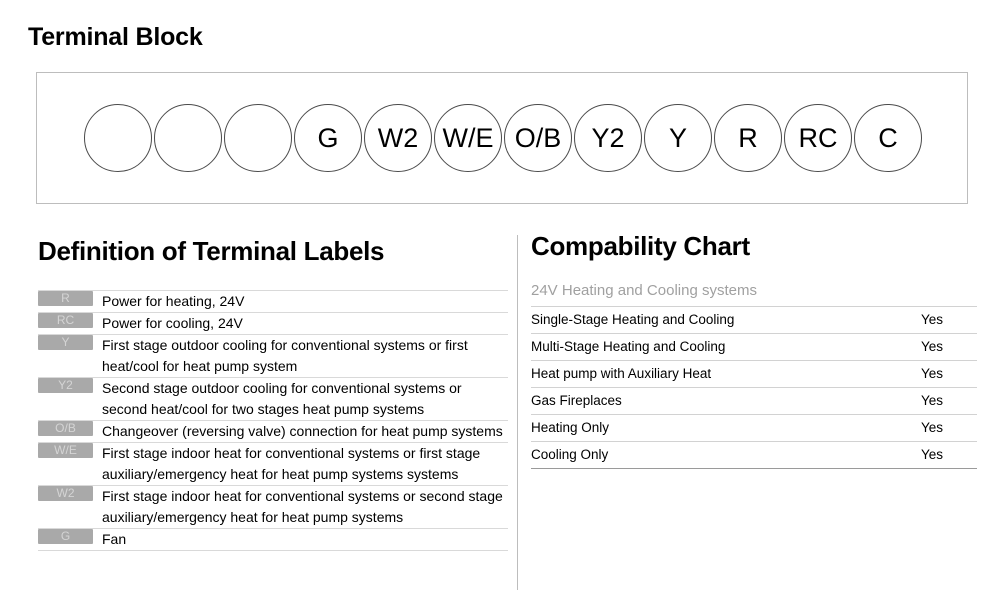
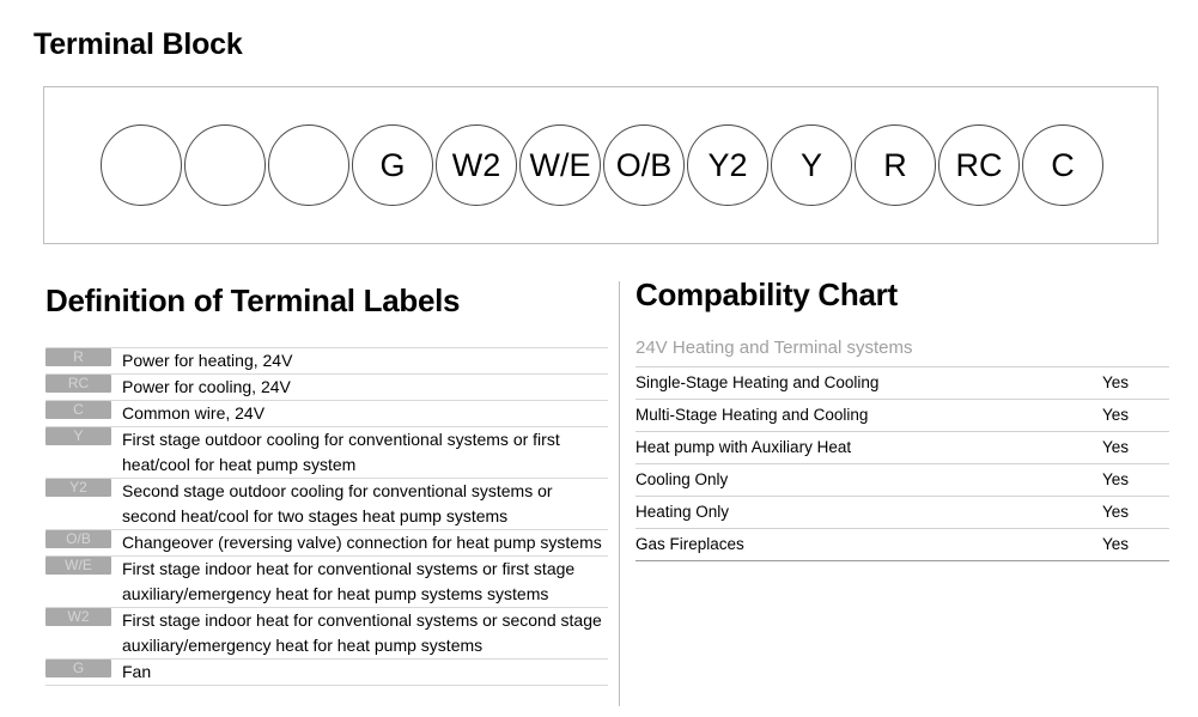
  Terminal Block
  G
  W2
  W/E
  O/B
  Y2
  Y
  R
  RC
  C
  Definition of Terminal Labels
  R	Power for heating, 24V
  RC	Power for cooling, 24V
+ C	Common wire, 24V
  Y	First stage outdoor cooling for conventional systems or first heat/cool for heat pump system
  Y2	Second stage outdoor cooling for conventional systems or second heat/cool for two stages heat pump systems
  O/B	Changeover (reversing valve) connection for heat pump systems
  W/E	First stage indoor heat for conventional systems or first stage auxiliary/emergency heat for heat pump systems systems
  W2	First stage indoor heat for conventional systems or second stage auxiliary/emergency heat for heat pump systems
  G	Fan
  Compability Chart
- 24V Heating and Cooling systems
+ 24V Heating and Terminal systems
  Single-Stage Heating and Cooling	Yes
  Multi-Stage Heating and Cooling	Yes
  Heat pump with Auxiliary Heat	Yes
- Gas Fireplaces	Yes
+ Cooling Only	Yes
  Heating Only	Yes
- Cooling Only	Yes
+ Gas Fireplaces	Yes
